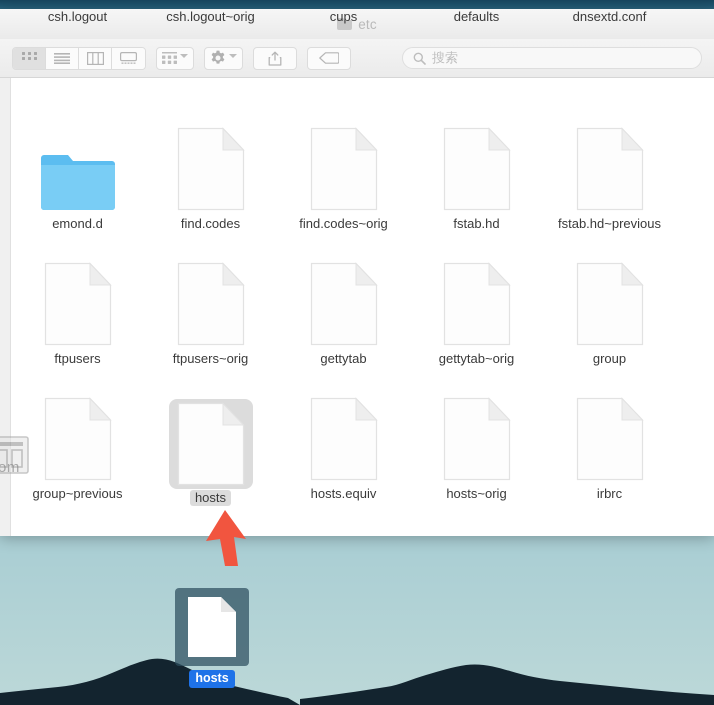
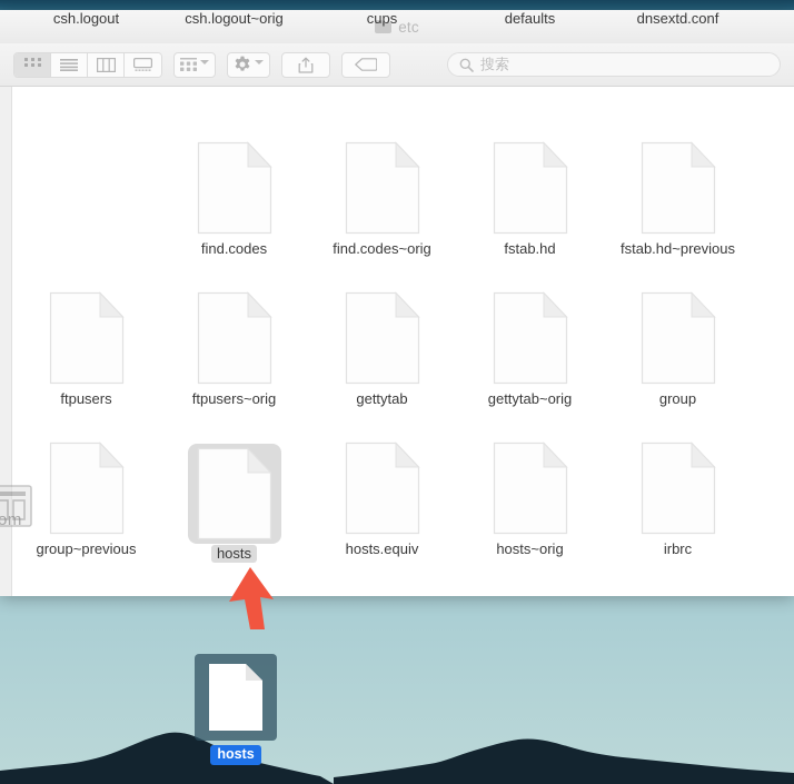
  hosts
  etc
  搜索
  csh.logout
  csh.logout~orig
  cups
  defaults
  dnsextd.conf
- emond.d
  find.codes
  find.codes~orig
  fstab.hd
  fstab.hd~previous
  ftpusers
  ftpusers~orig
  gettytab
  gettytab~orig
  group
  group~previous
  hosts
  hosts.equiv
  hosts~orig
  irbrc
